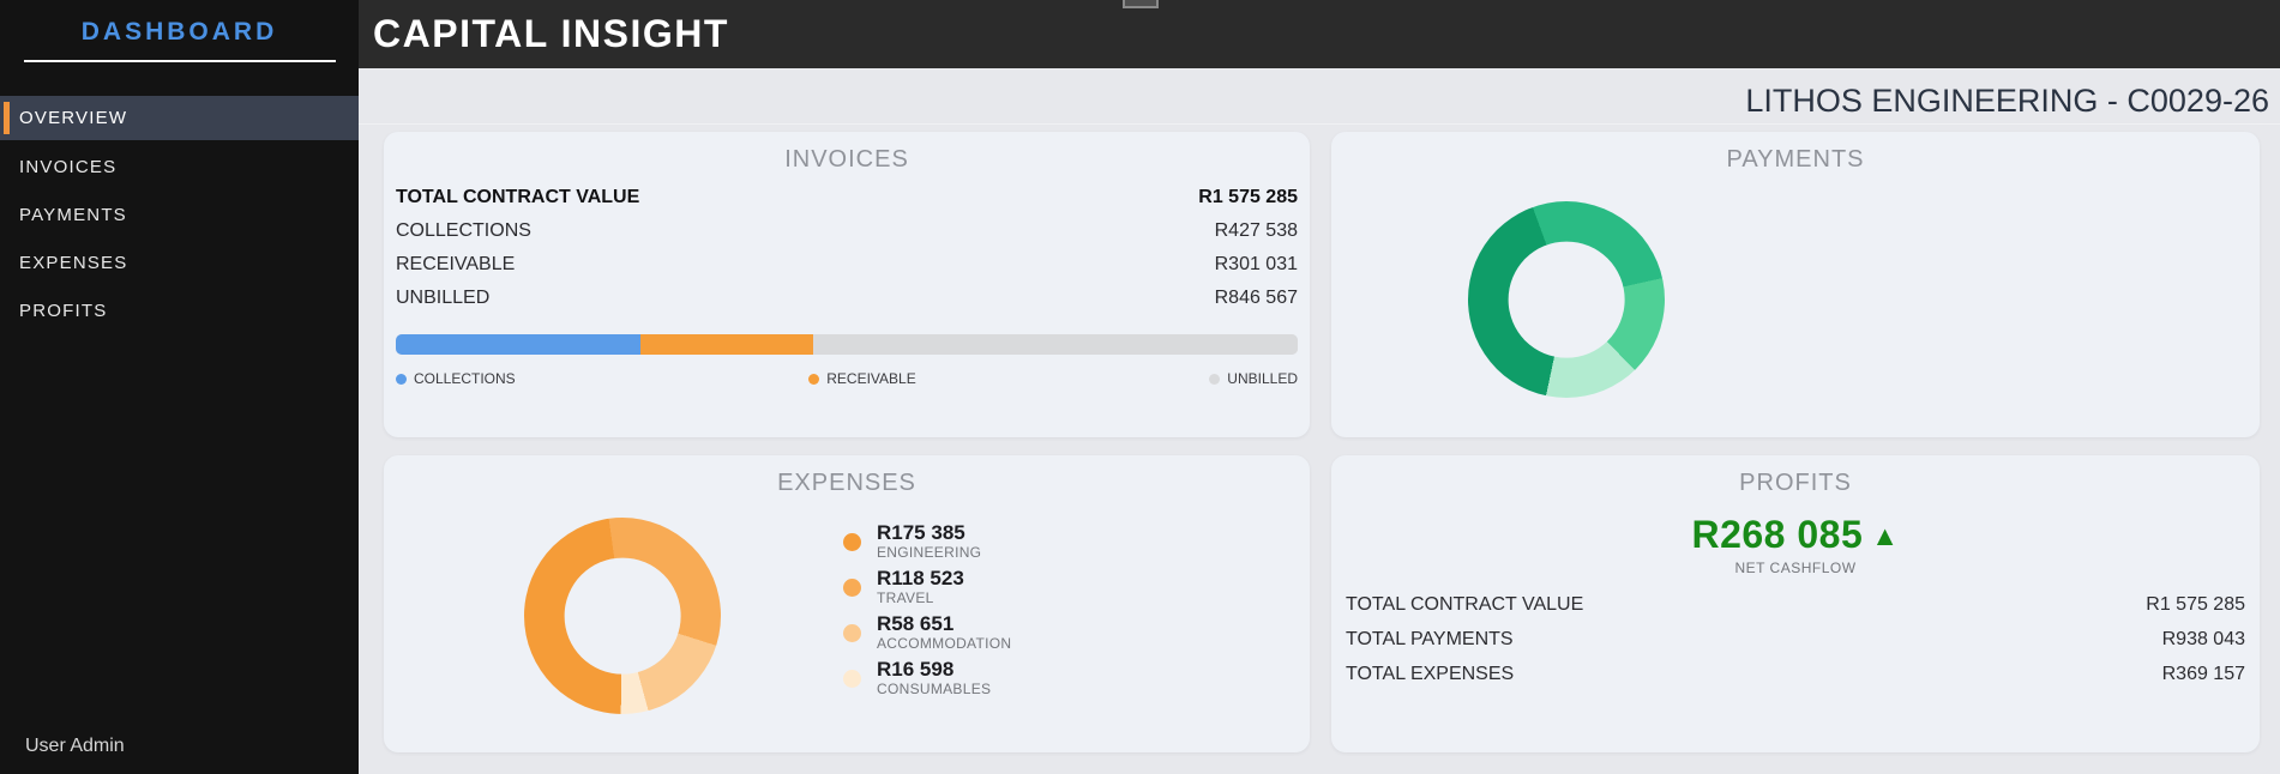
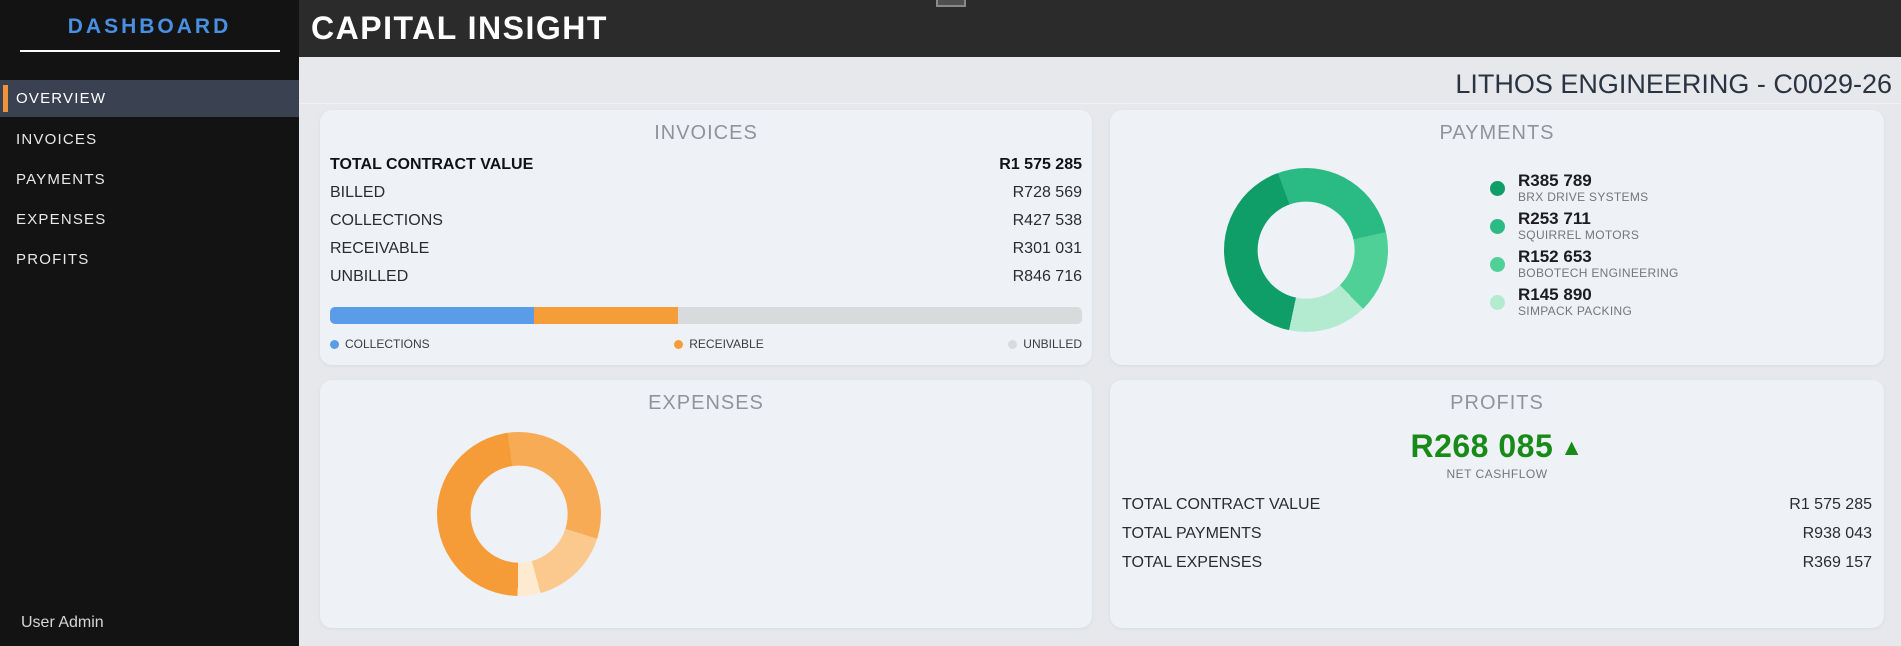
  DASHBOARD
  OVERVIEW
  INVOICES
  PAYMENTS
  EXPENSES
  PROFITS
  User Admin
  CAPITAL INSIGHT
  LITHOS ENGINEERING - C0029-26
  INVOICES
  TOTAL CONTRACT VALUE
  R1 575 285
+ BILLED
+ R728 569
  COLLECTIONS
  R427 538
  RECEIVABLE
  R301 031
  UNBILLED
- R846 567
+ R846 716
  COLLECTIONS
  RECEIVABLE
  UNBILLED
  PAYMENTS
+ R385 789
+ BRX DRIVE SYSTEMS
+ R253 711
+ SQUIRREL MOTORS
+ R152 653
+ BOBOTECH ENGINEERING
+ R145 890
+ SIMPACK PACKING
  EXPENSES
- R175 385
- ENGINEERING
- R118 523
- TRAVEL
- R58 651
- ACCOMMODATION
- R16 598
- CONSUMABLES
  PROFITS
  R268 085 ▲
  NET CASHFLOW
  TOTAL CONTRACT VALUE
  R1 575 285
  TOTAL PAYMENTS
  R938 043
  TOTAL EXPENSES
  R369 157
